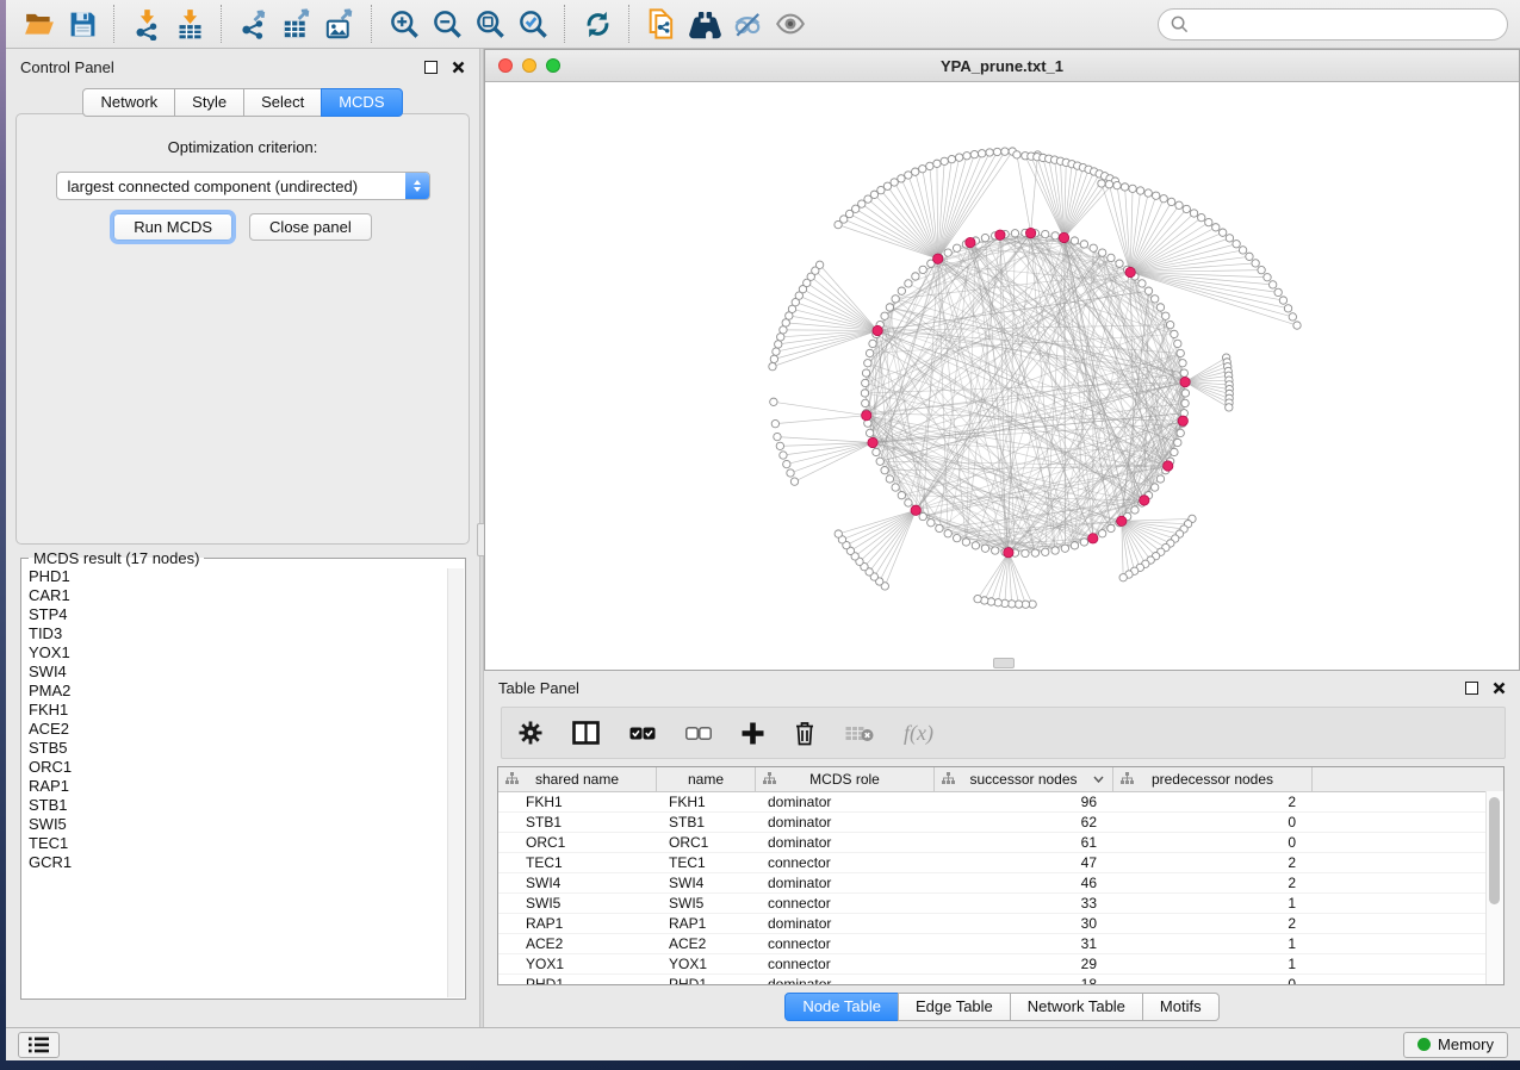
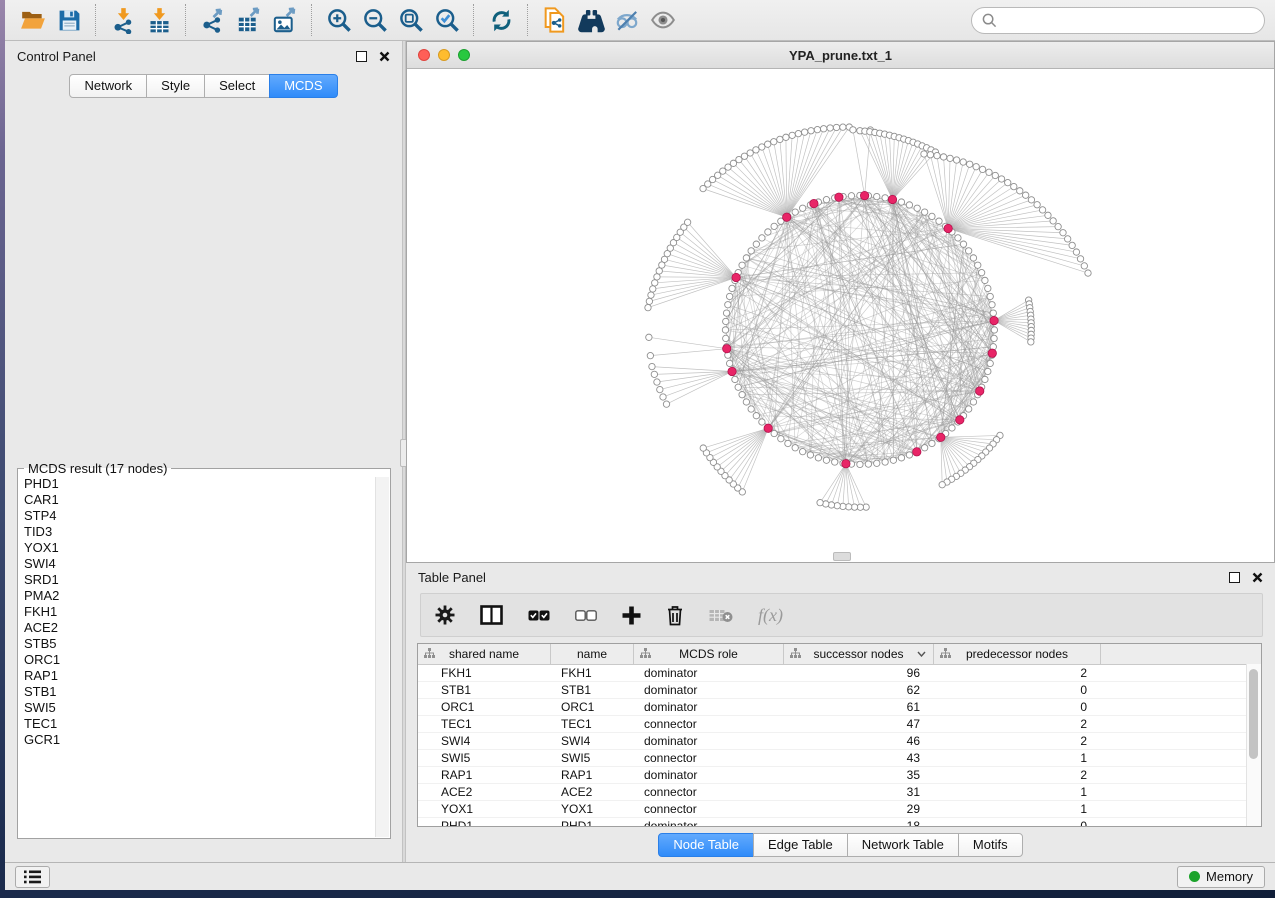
  Control Panel
  Network
  Style
  Select
  MCDS
- Optimization criterion:
- largest connected component (undirected)
- Run MCDS
- Close panel
  MCDS result (17 nodes)
  PHD1
  CAR1
  STP4
  TID3
  YOX1
  SWI4
+ SRD1
  PMA2
  FKH1
  ACE2
  STB5
  ORC1
  RAP1
  STB1
  SWI5
  TEC1
  GCR1
  YPA_prune.txt_1
  Table Panel
  f(x)
  shared name
  name
  MCDS role
  successor nodes
  predecessor nodes
  FKH1
  FKH1
  dominator
  96
  2
  STB1
  STB1
  dominator
  62
  0
  ORC1
  ORC1
  dominator
  61
  0
  TEC1
  TEC1
  connector
  47
  2
  SWI4
  SWI4
  dominator
  46
  2
  SWI5
  SWI5
  connector
- 33
+ 43
  1
  RAP1
  RAP1
  dominator
- 30
+ 35
  2
  ACE2
  ACE2
  connector
  31
  1
  YOX1
  YOX1
  connector
  29
  1
  Node Table
  Edge Table
  Network Table
  Motifs
  Memory
